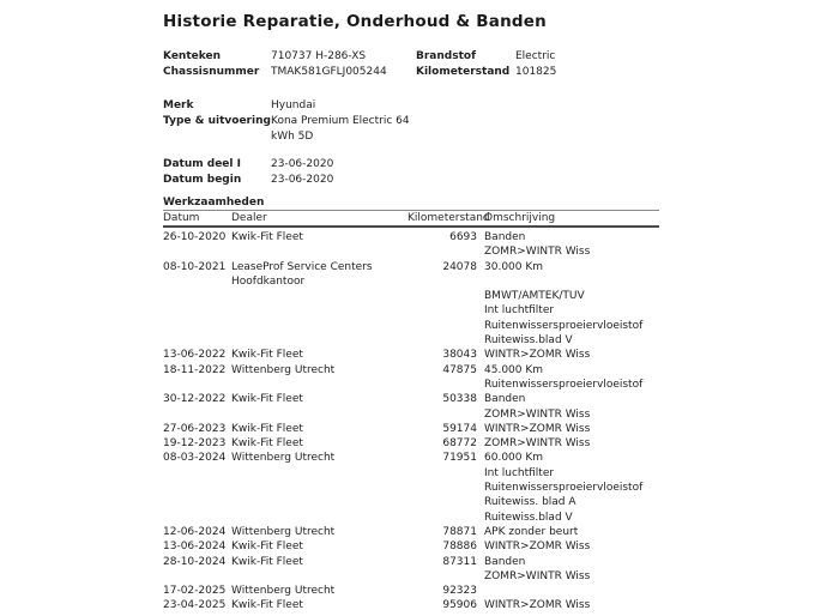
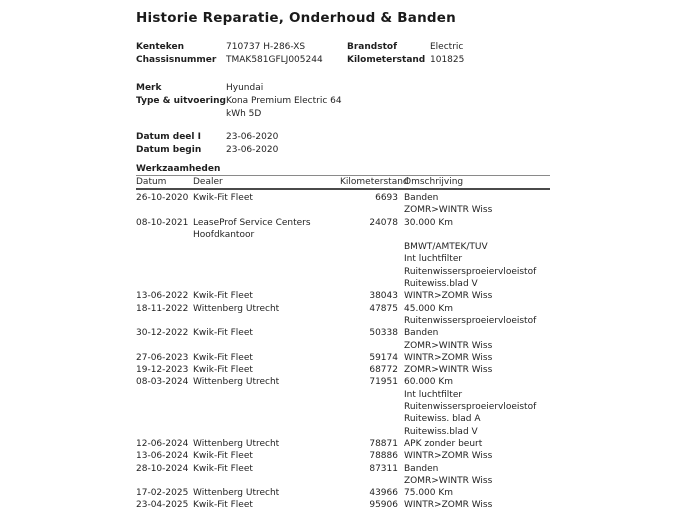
  Historie Reparatie, Onderhoud & Banden
  Kenteken
  710737 H-286-XS
  Brandstof
  Electric
  Chassisnummer
  TMAK581GFLJ005244
  Kilometerstand
  101825
  Merk
  Hyundai
  Type & uitvoering
  Kona Premium Electric 64 kWh 5D
  Datum deel I
  23-06-2020
  Datum begin
  23-06-2020
  Werkzaamheden
  Datum
  Dealer
  Kilometersta
  Omschrijving
  26-10-2020
  Kwik-Fit Fleet
  6693
  Banden
  ZOMR>WINTR Wiss
  08-10-2021
  LeaseProf Service Centers
  Hoofdkantoor
  24078
  30.000 Km
  BMWT/AMTEK/TUV
  Int luchtfilter
  Ruitenwissersproeiervloeistof
  Ruitewiss.blad V
  13-06-2022
  Kwik-Fit Fleet
  38043
  WINTR>ZOMR Wiss
  18-11-2022
  Wittenberg Utrecht
  47875
  45.000 Km
  Ruitenwissersproeiervloeistof
  30-12-2022
  Kwik-Fit Fleet
  50338
  Banden
  ZOMR>WINTR Wiss
  27-06-2023
  Kwik-Fit Fleet
  59174
  WINTR>ZOMR Wiss
  19-12-2023
  Kwik-Fit Fleet
  68772
  ZOMR>WINTR Wiss
  08-03-2024
  Wittenberg Utrecht
  71951
  60.000 Km
  Int luchtfilter
  Ruitenwissersproeiervloeistof
  Ruitewiss. blad A
  Ruitewiss.blad V
  12-06-2024
  Wittenberg Utrecht
  78871
  APK zonder beurt
  13-06-2024
  Kwik-Fit Fleet
  78886
  WINTR>ZOMR Wiss
  28-10-2024
  Kwik-Fit Fleet
  87311
  Banden
  ZOMR>WINTR Wiss
  17-02-2025
  Wittenberg Utrecht
- 92323
+ 43966
+ 75.000 Km
  23-04-2025
  Kwik-Fit Fleet
  95906
  WINTR>ZOMR Wiss
